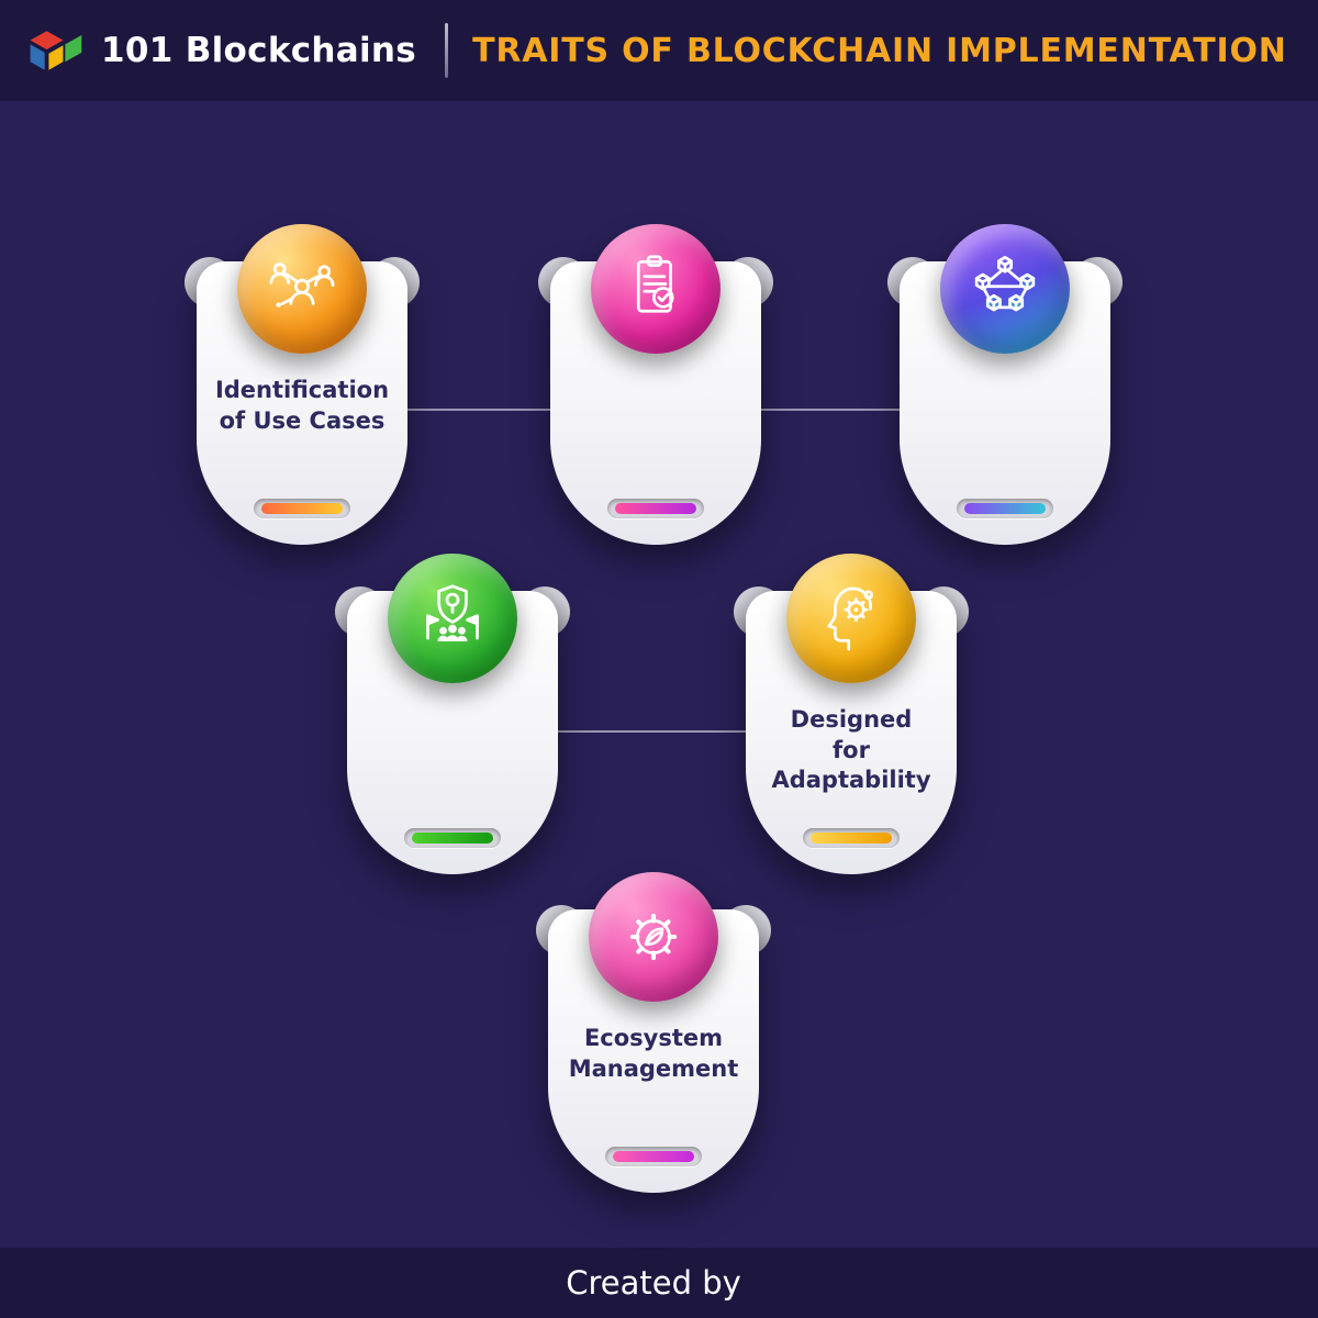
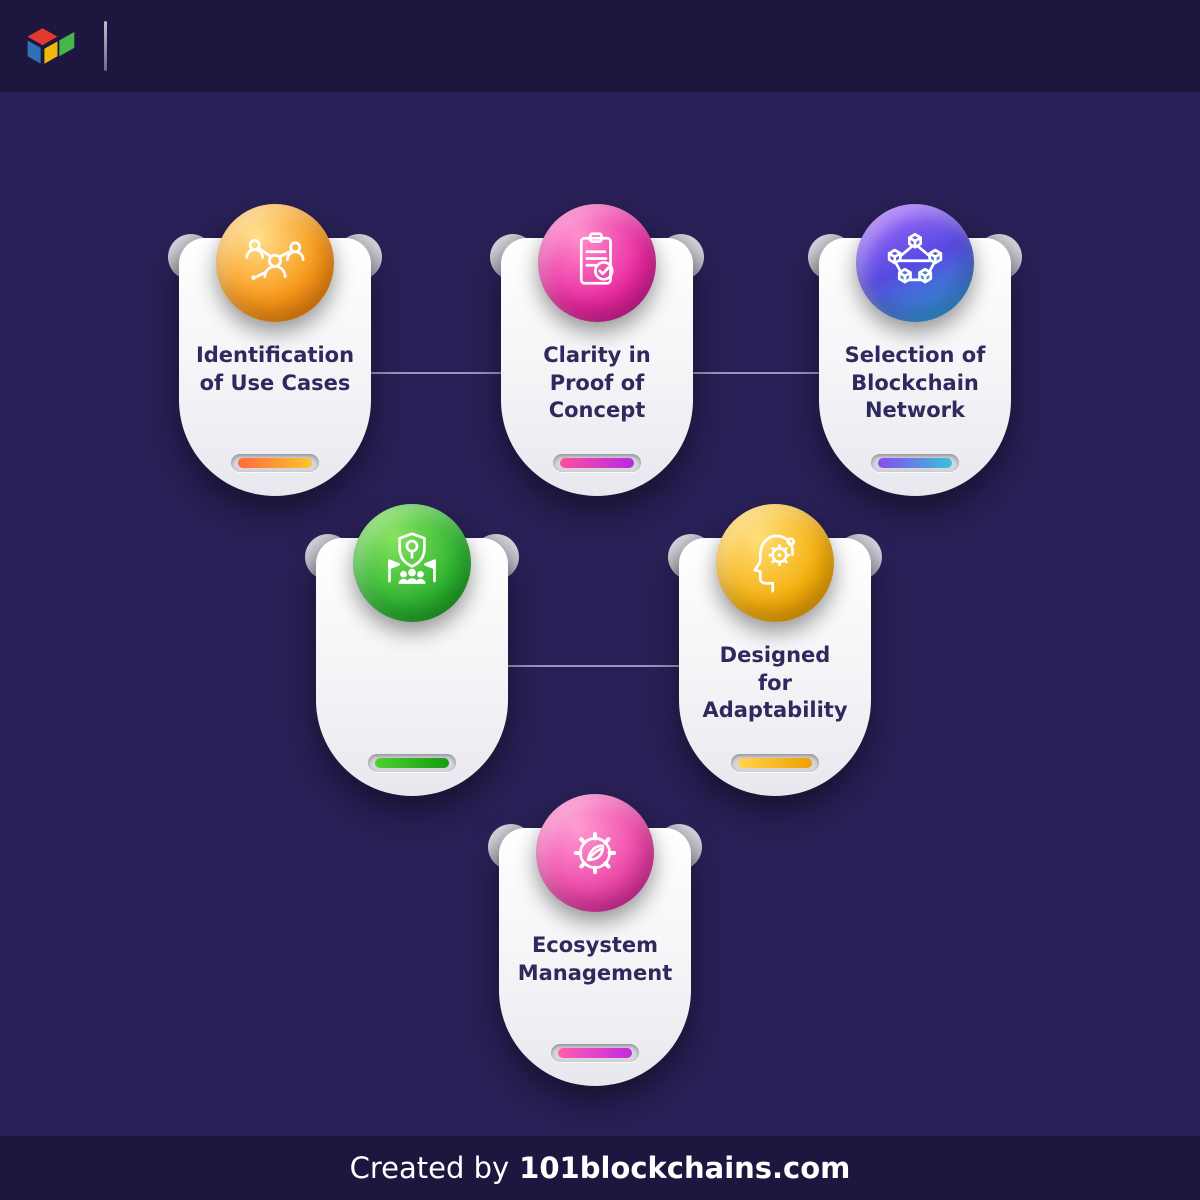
- 101 Blockchains
- TRAITS OF BLOCKCHAIN IMPLEMENTATION
  Identification
  of Use Cases
+ Clarity in
+ Proof of
+ Concept
+ Selection of
+ Blockchain
+ Network
  Designed
  for
  Adaptability
  Ecosystem
  Management
  Created by
+ 101blockchains.com
